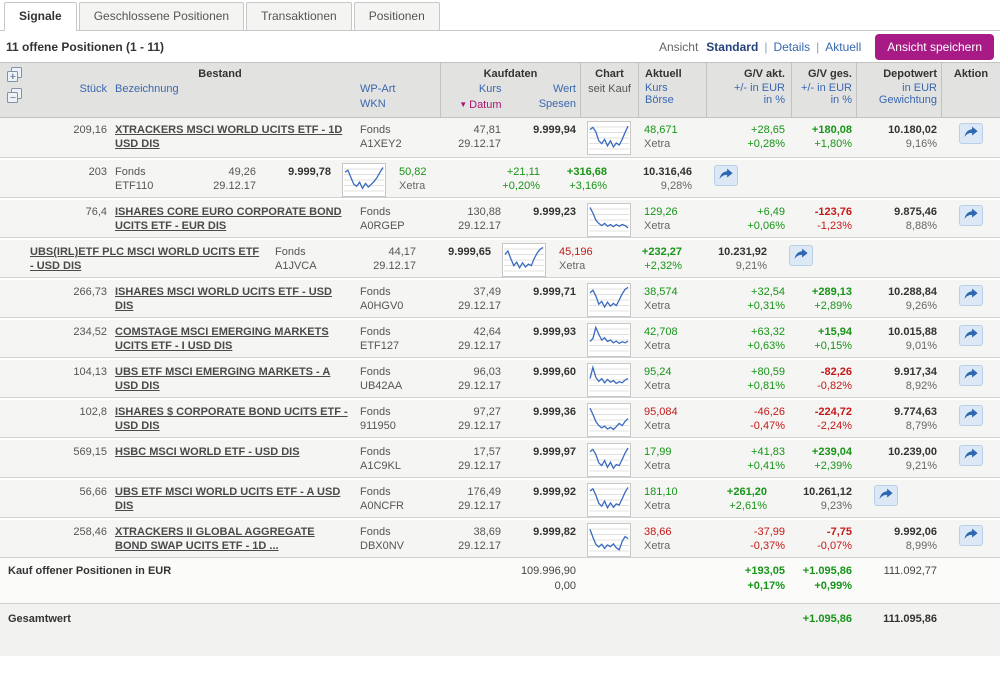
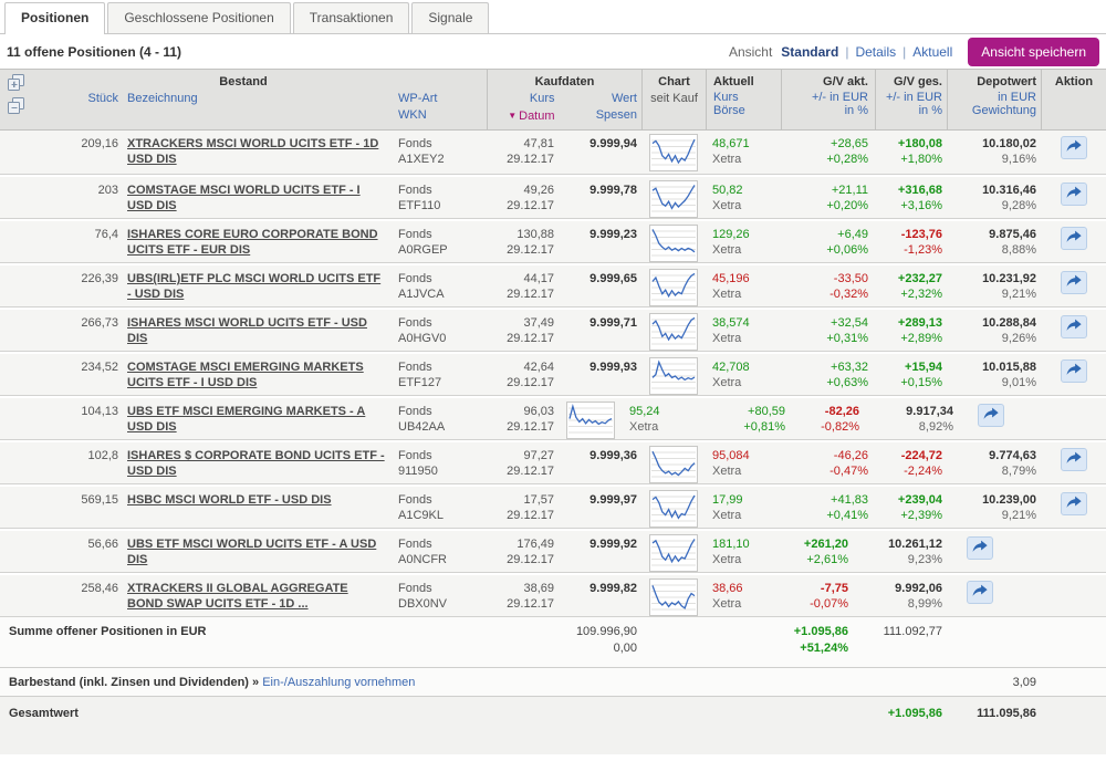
- Signale
+ Positionen
  Geschlossene Positionen
  Transaktionen
- Positionen
+ Signale
- 11 offene Positionen (1 - 11)
+ 11 offene Positionen (4 - 11)
  Ansicht
  Standard
  |
  Details
  |
  Aktuell
  Ansicht speichern
  Bestand
  Stück
  Bezeichnung
  WP-Art
  WKN
  Kaufdaten
  Kurs
  ▼ Datum
  Wert
  Spesen
  Chart
  seit Kauf
  Aktuell
  Kurs
  Börse
  G/V akt.
  +/- in EUR
  in %
  G/V ges.
  +/- in EUR
  in %
  Depotwert
  in EUR
  Gewichtung
  Aktion
  209,16
  XTRACKERS MSCI WORLD UCITS ETF - 1D USD DIS
  Fonds
  A1XEY2
  47,81
  29.12.17
  9.999,94
  48,671
  Xetra
  +28,65
  +0,28%
  +180,08
  +1,80%
  10.180,02
  9,16%
  203
+ COMSTAGE MSCI WORLD UCITS ETF - I USD DIS
  Fonds
  ETF110
  49,26
  29.12.17
  9.999,78
  50,82
  Xetra
  +21,11
  +0,20%
  +316,68
  +3,16%
  10.316,46
  9,28%
  76,4
  ISHARES CORE EURO CORPORATE BOND UCITS ETF - EUR DIS
  Fonds
  A0RGEP
  130,88
  29.12.17
  9.999,23
  129,26
  Xetra
  +6,49
  +0,06%
  -123,76
  -1,23%
  9.875,46
  8,88%
+ 226,39
  UBS(IRL)ETF PLC MSCI WORLD UCITS ETF - USD DIS
  Fonds
  A1JVCA
  44,17
  29.12.17
  9.999,65
  45,196
  Xetra
+ -33,50
+ -0,32%
  +232,27
  +2,32%
  10.231,92
  9,21%
  266,73
  ISHARES MSCI WORLD UCITS ETF - USD DIS
  Fonds
  A0HGV0
  37,49
  29.12.17
  9.999,71
  38,574
  Xetra
  +32,54
  +0,31%
  +289,13
  +2,89%
  10.288,84
  9,26%
  234,52
  COMSTAGE MSCI EMERGING MARKETS UCITS ETF - I USD DIS
  Fonds
  ETF127
  42,64
  29.12.17
  9.999,93
  42,708
  Xetra
  +63,32
  +0,63%
  +15,94
  +0,15%
  10.015,88
  9,01%
  104,13
  UBS ETF MSCI EMERGING MARKETS - A USD DIS
  Fonds
  UB42AA
  96,03
  29.12.17
- 9.999,60
  95,24
  Xetra
  +80,59
  +0,81%
  -82,26
  -0,82%
  9.917,34
  8,92%
  102,8
  ISHARES $ CORPORATE BOND UCITS ETF - USD DIS
  Fonds
  911950
  97,27
  29.12.17
  9.999,36
  95,084
  Xetra
  -46,26
  -0,47%
  -224,72
  -2,24%
  9.774,63
  8,79%
  569,15
  HSBC MSCI WORLD ETF - USD DIS
  Fonds
  A1C9KL
  17,57
  29.12.17
  9.999,97
  17,99
  Xetra
  +41,83
  +0,41%
  +239,04
  +2,39%
  10.239,00
  9,21%
  56,66
  UBS ETF MSCI WORLD UCITS ETF - A USD DIS
  Fonds
  A0NCFR
  176,49
  29.12.17
  9.999,92
  181,10
  Xetra
  +261,20
  +2,61%
  10.261,12
  9,23%
  258,46
  XTRACKERS II GLOBAL AGGREGATE BOND SWAP UCITS ETF - 1D ...
  Fonds
  DBX0NV
  38,69
  29.12.17
  9.999,82
  38,66
  Xetra
- -37,99
- -0,37%
  -7,75
  -0,07%
  9.992,06
  8,99%
- Kauf offener Positionen in EUR
+ Summe offener Positionen in EUR
  109.996,90
  0,00
- +193,05
- +0,17%
  +1.095,86
- +0,99%
+ +51,24%
  111.092,77
+ Barbestand (inkl. Zinsen und Dividenden) » Ein-/Auszahlung vornehmen
+ 3,09
  Gesamtwert
  +1.095,86
  111.095,86
